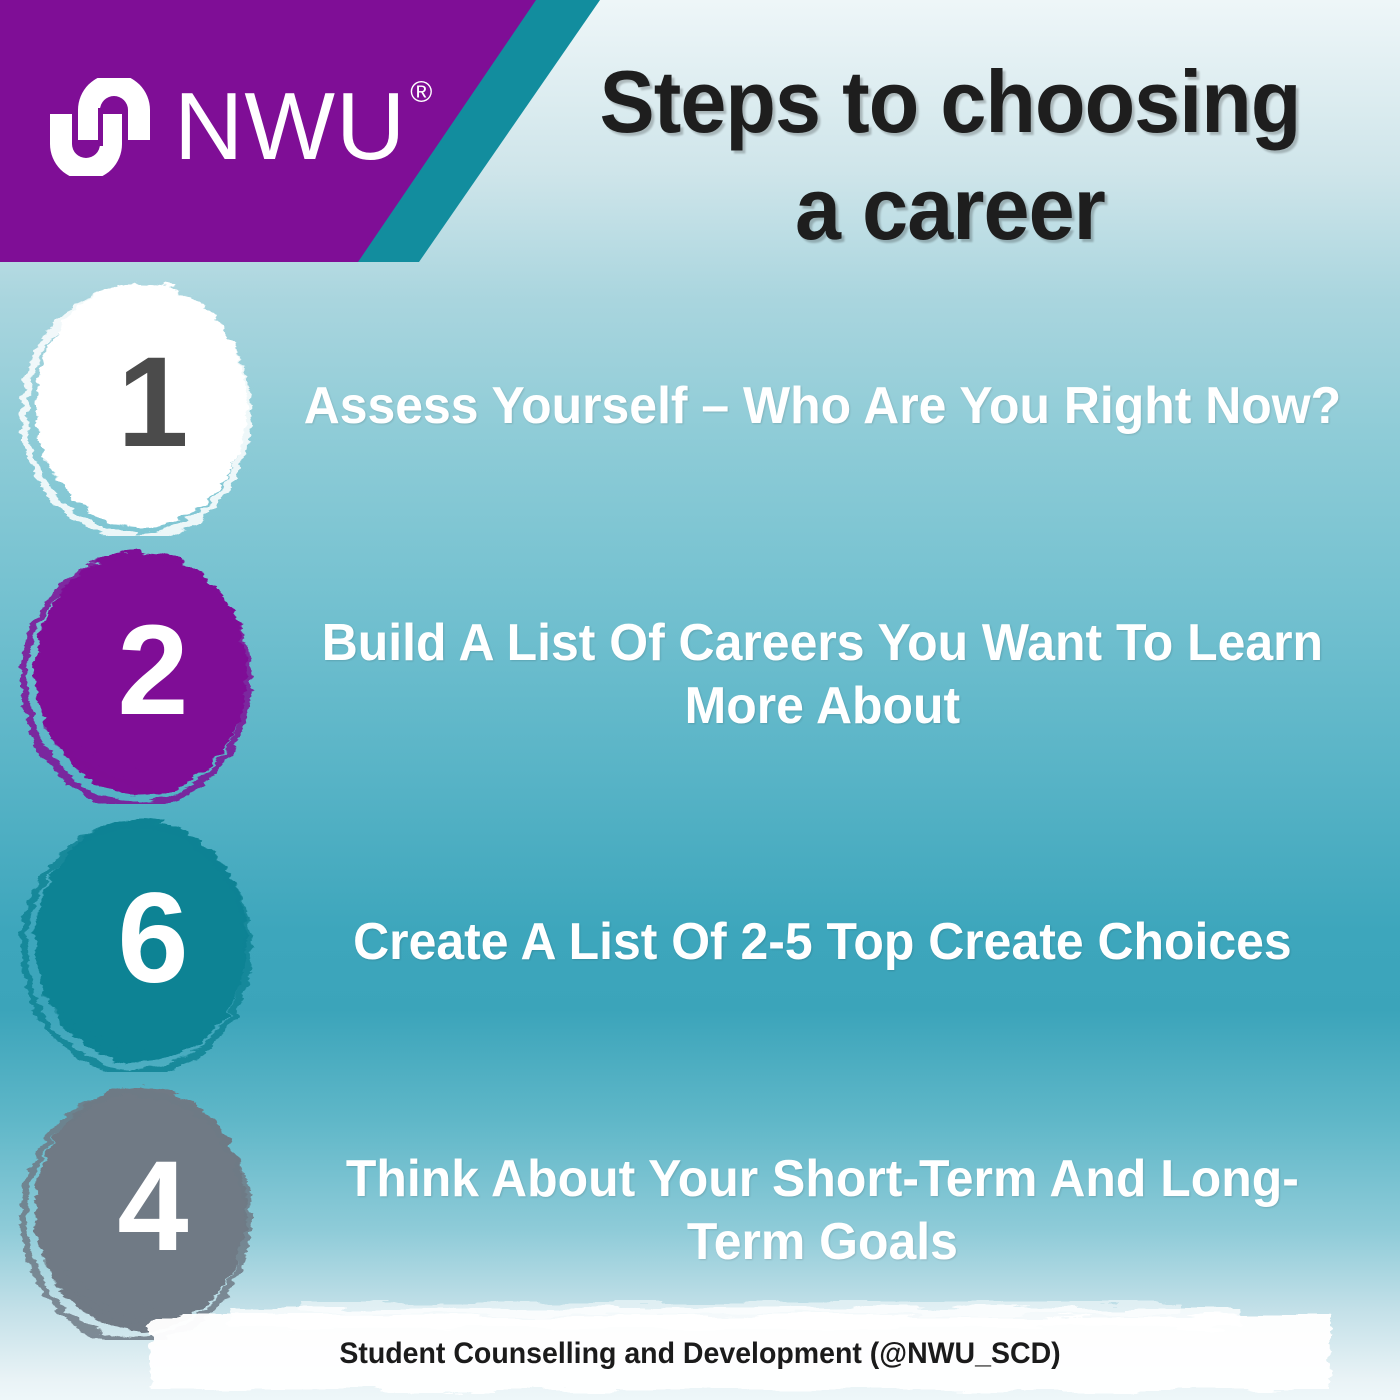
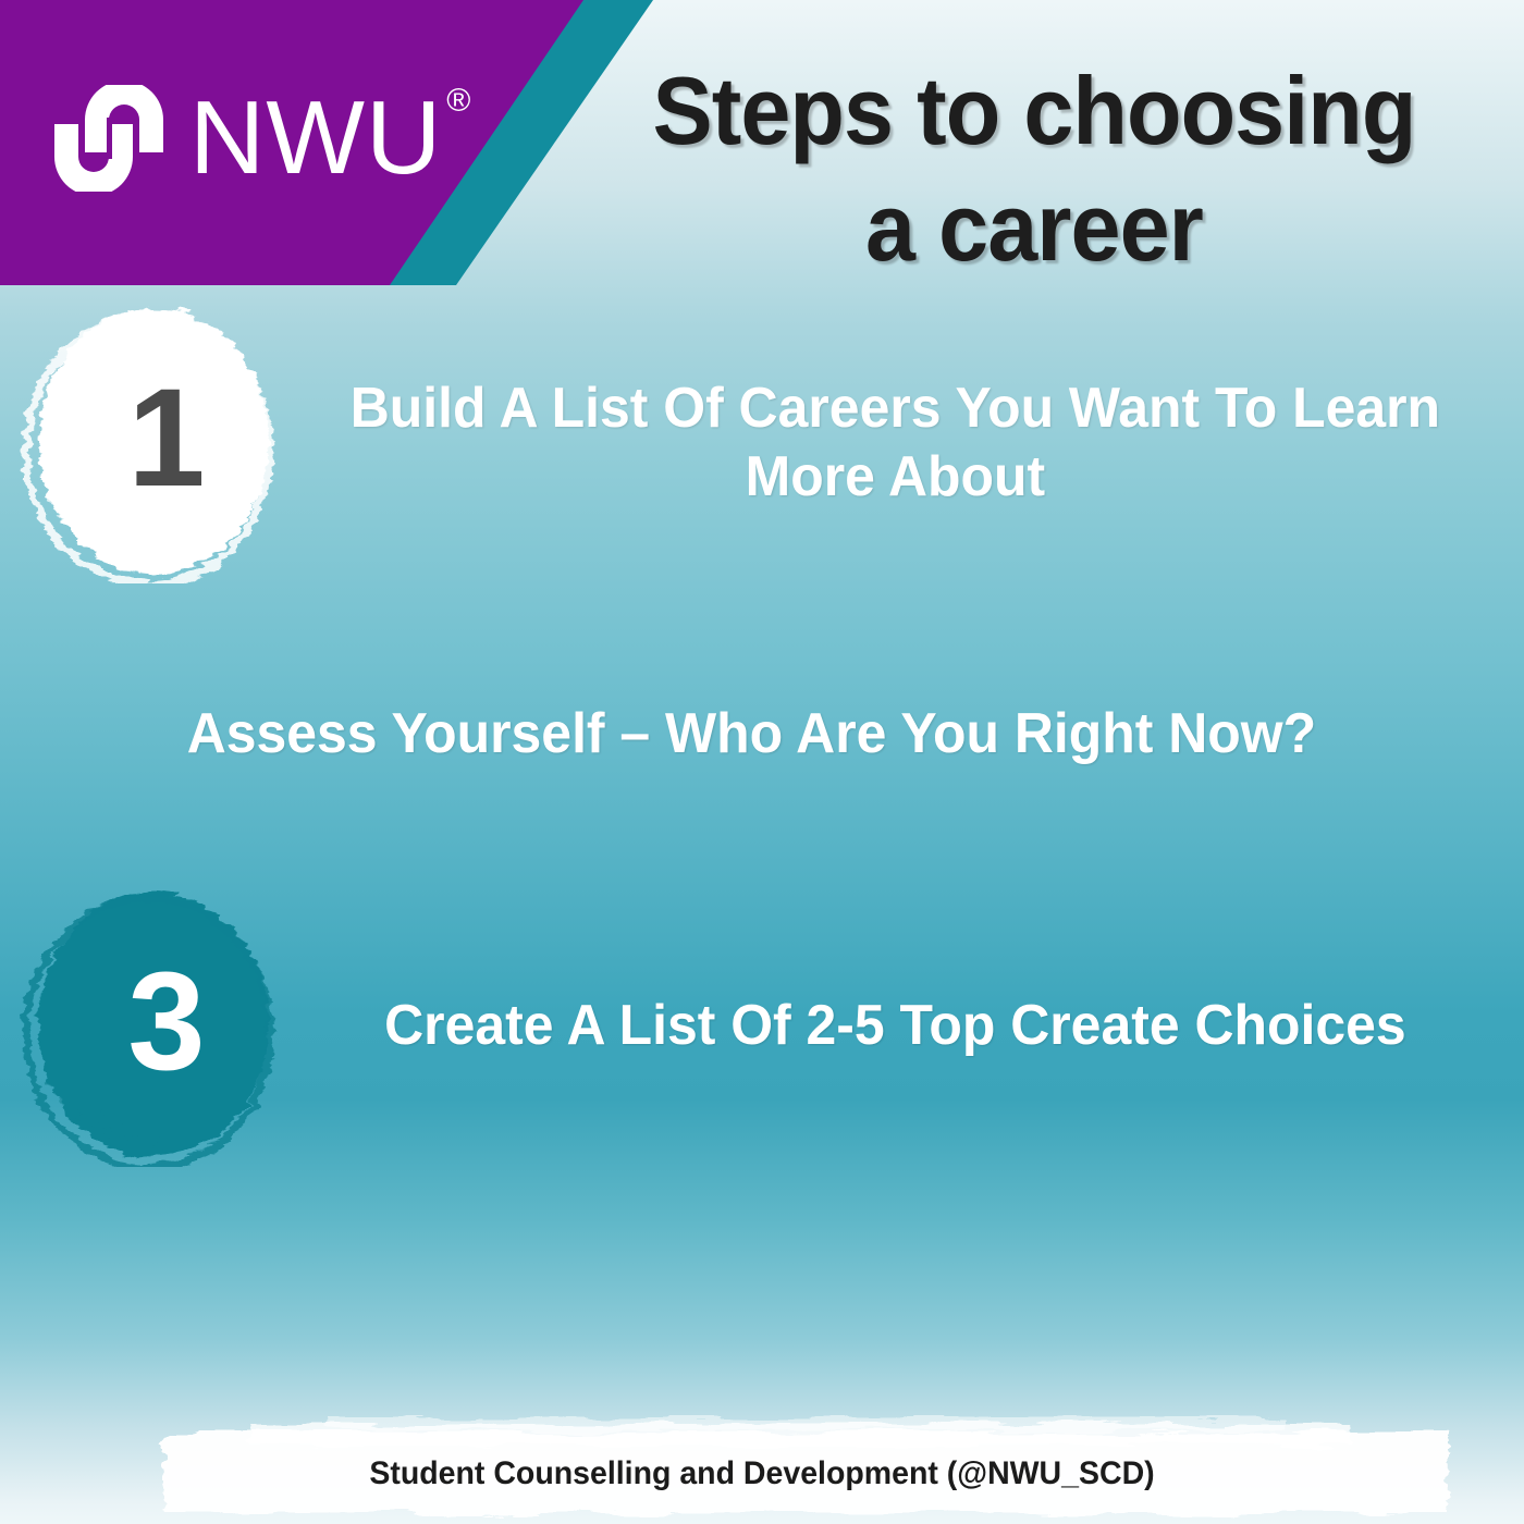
  NWU ®
  Steps to choosing
  a career
  1
- Assess Yourself – Who Are You Right Now?
+ Build A List Of Careers You Want To Learn More About
- 2
- Build A List Of Careers You Want To Learn More About
+ Assess Yourself – Who Are You Right Now?
- 6
+ 3
  Create A List Of 2-5 Top Create Choices
- 4
- Think About Your Short-Term And Long-Term Goals
  Student Counselling and Development (@NWU_SCD)
